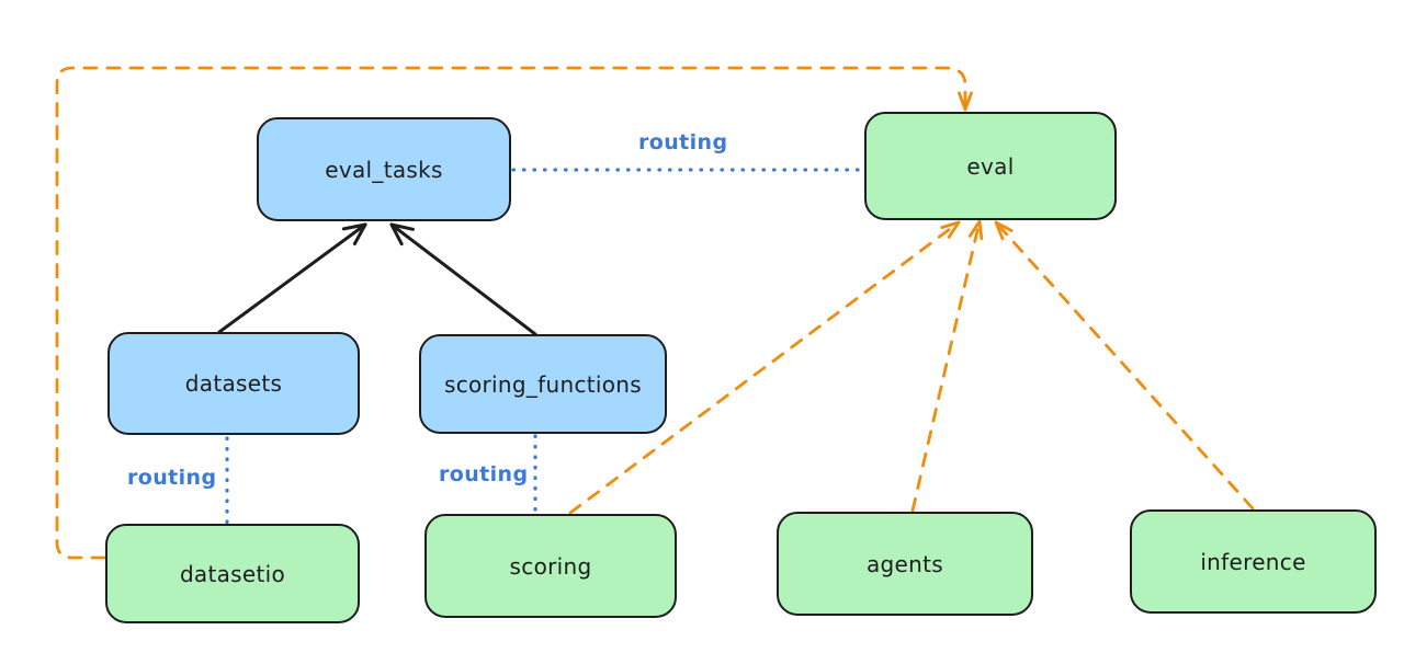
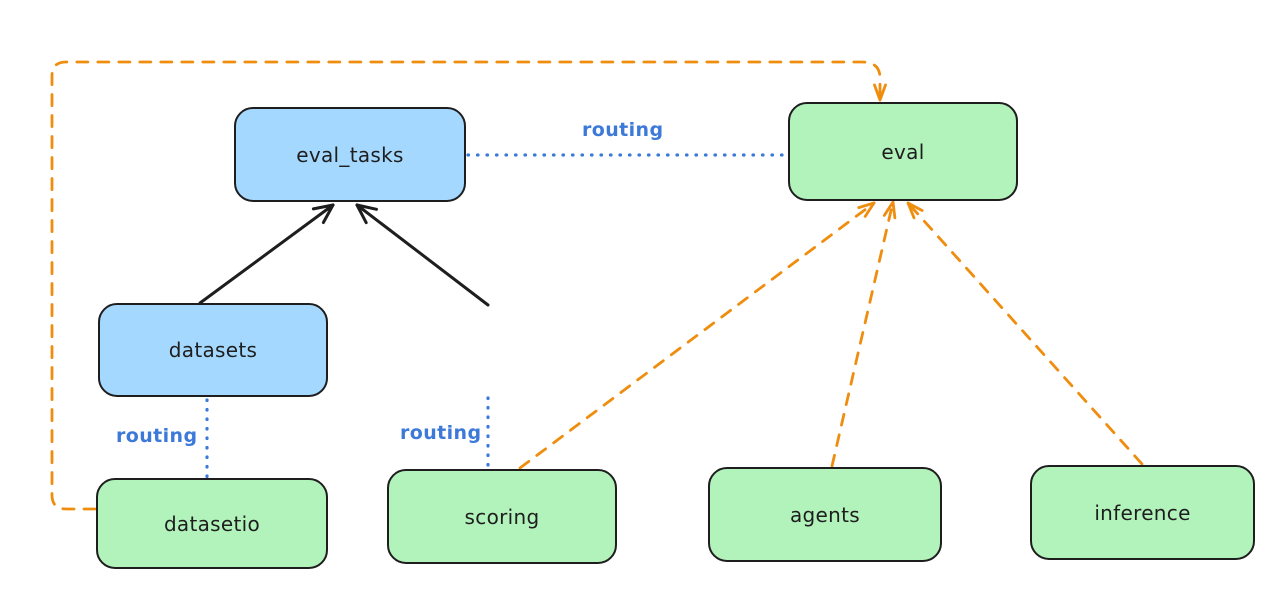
  eval_tasks
  eval
  datasets
- scoring_functions
  datasetio
  scoring
  agents
  inference
  routing
  routing
  routing
